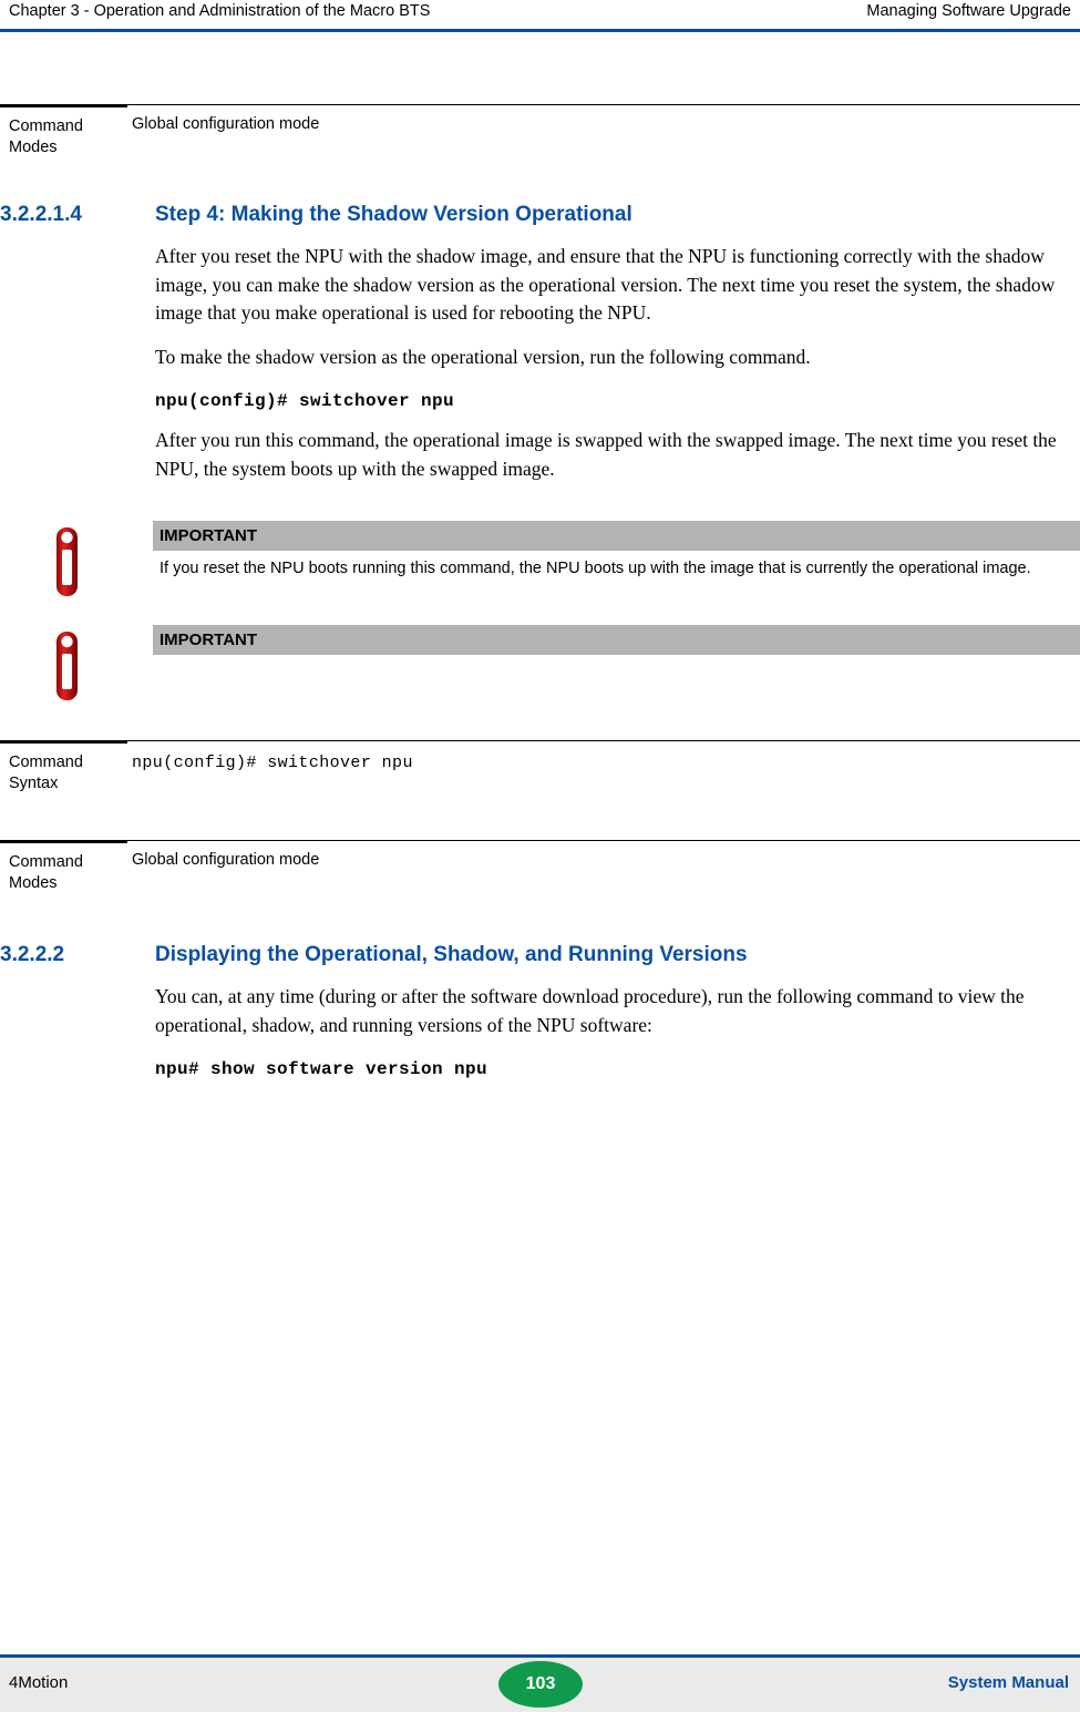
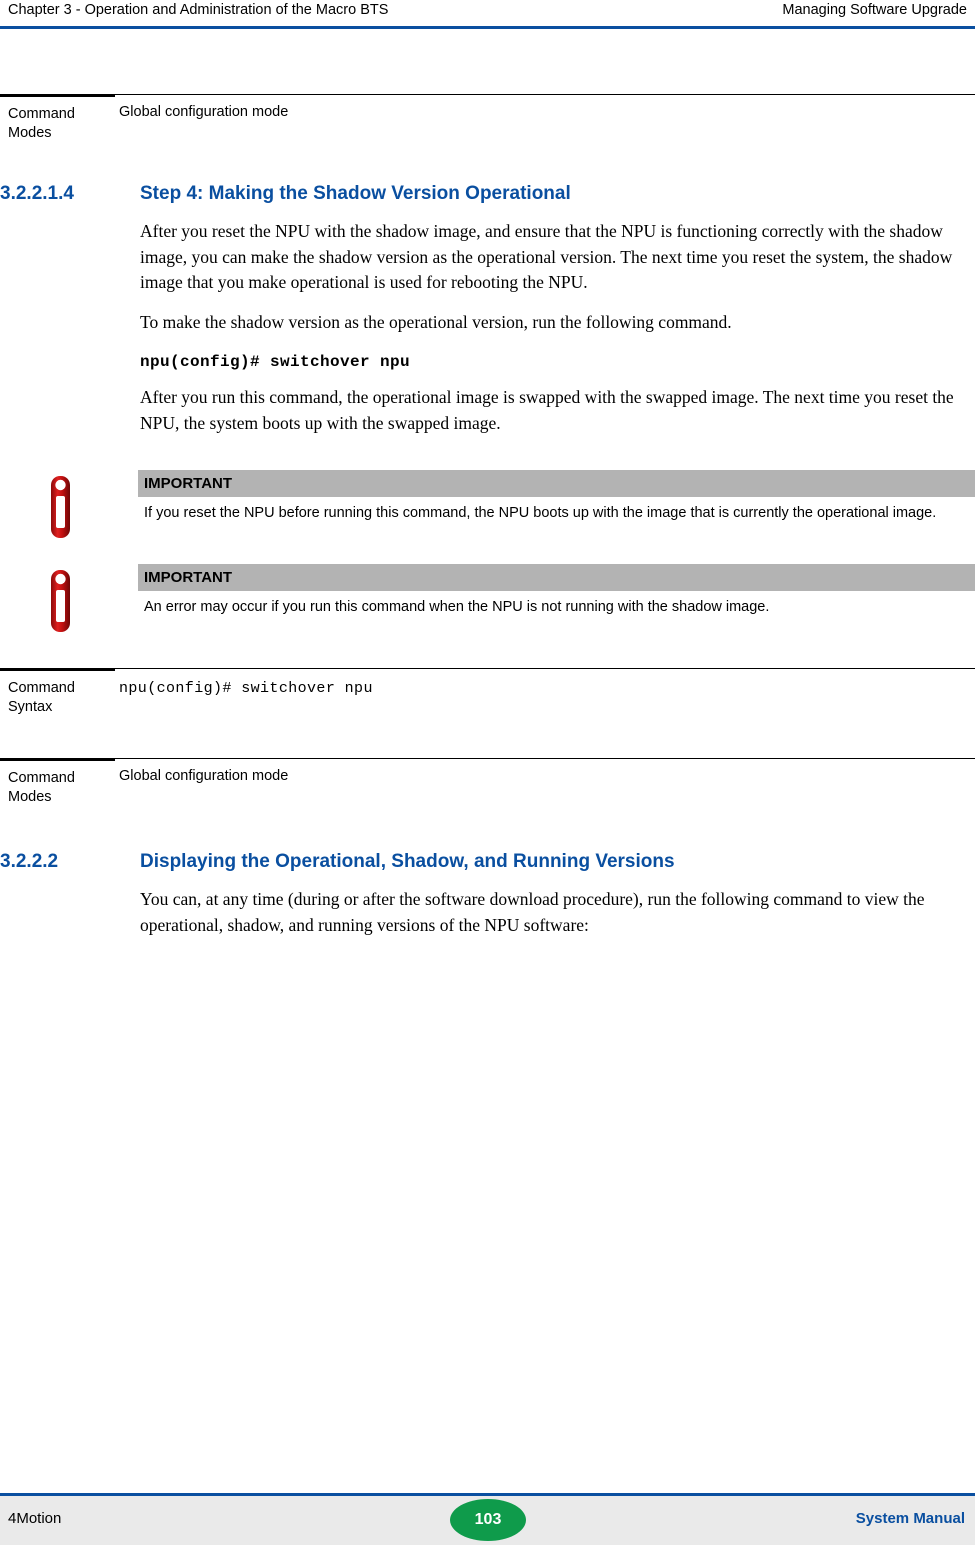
  Chapter 3 - Operation and Administration of the Macro BTS
  Managing Software Upgrade
  Command
  Modes
  Global configuration mode
  3.2.2.1.4
  Step 4: Making the Shadow Version Operational
  After you reset the NPU with the shadow image, and ensure that the NPU is functioning correctly with the shadow image, you can make the shadow version as the operational version. The next time you reset the system, the shadow image that you make operational is used for rebooting the NPU.
  To make the shadow version as the operational version, run the following command.
  npu(config)# switchover npu
  After you run this command, the operational image is swapped with the swapped image. The next time you reset the NPU, the system boots up with the swapped image.
  IMPORTANT
- If you reset the NPU boots running this command, the NPU boots up with the image that is currently the operational image.
+ If you reset the NPU before running this command, the NPU boots up with the image that is currently the operational image.
  IMPORTANT
+ An error may occur if you run this command when the NPU is not running with the shadow image.
  Command
  Syntax
  npu(config)# switchover npu
  Command
  Modes
  Global configuration mode
  3.2.2.2
  Displaying the Operational, Shadow, and Running Versions
  You can, at any time (during or after the software download procedure), run the following command to view the operational, shadow, and running versions of the NPU software:
- npu# show software version npu
  4Motion
  103
  System Manual
